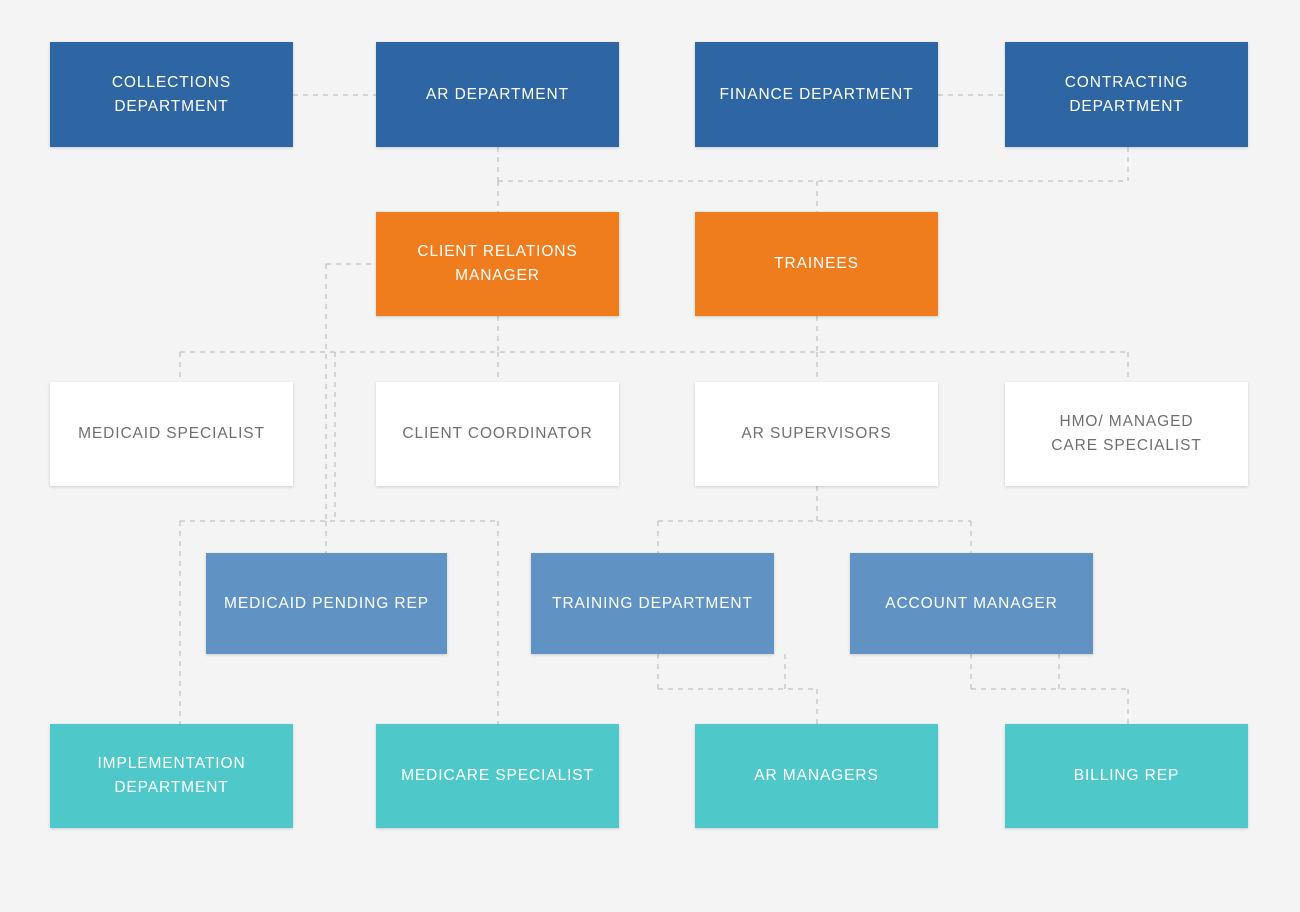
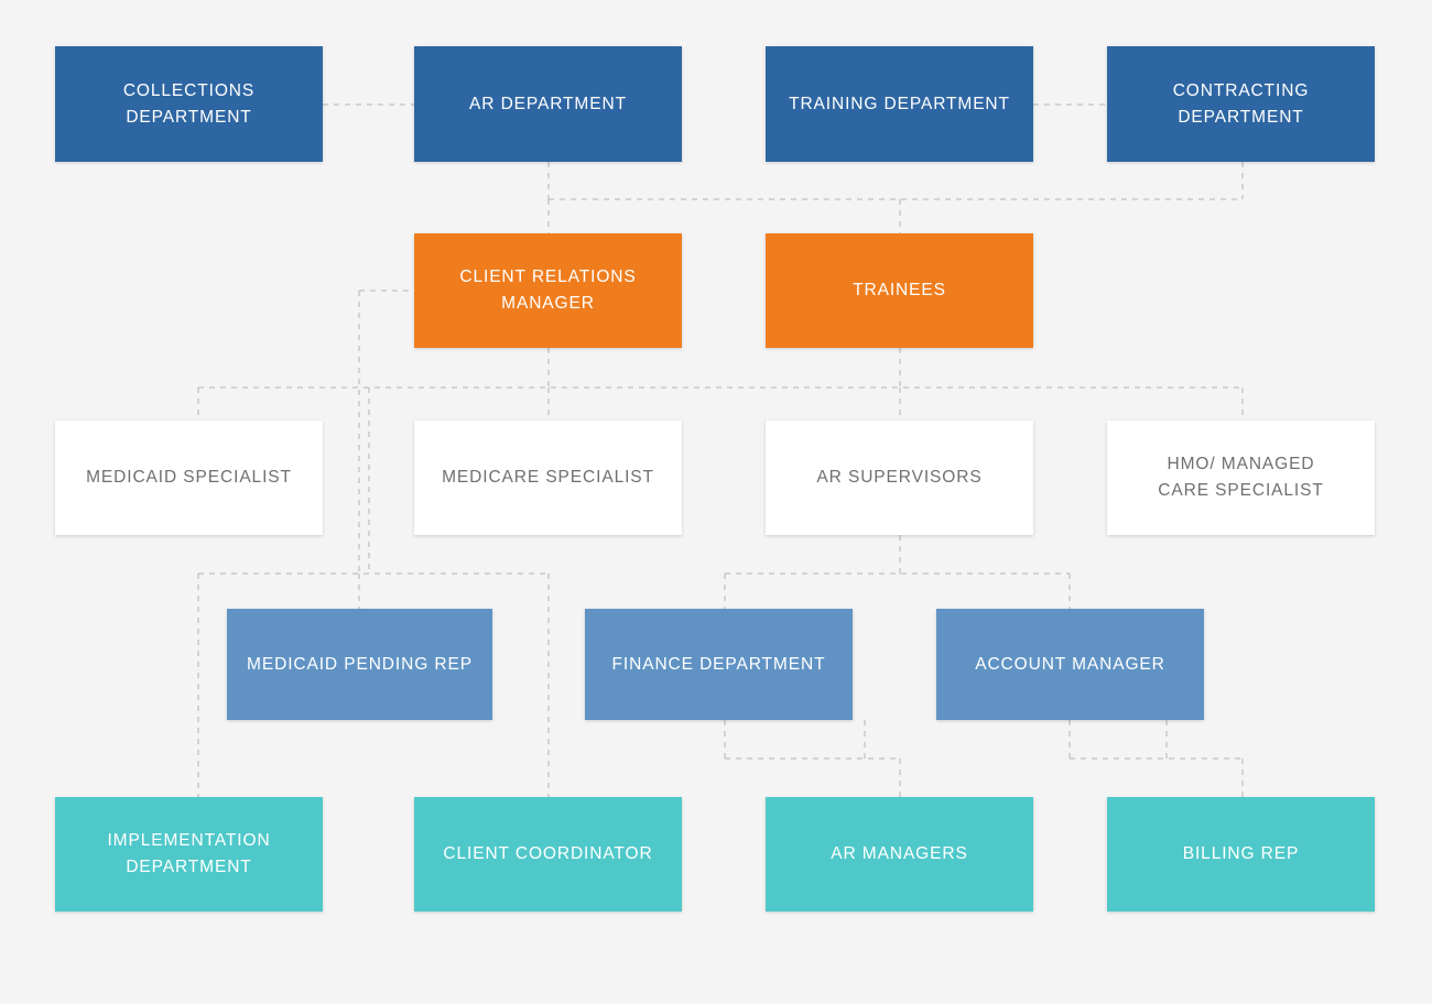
  COLLECTIONS
  DEPARTMENT
  AR DEPARTMENT
- FINANCE DEPARTMENT
+ TRAINING DEPARTMENT
  CONTRACTING
  DEPARTMENT
  CLIENT RELATIONS
  MANAGER
  TRAINEES
  MEDICAID SPECIALIST
- CLIENT COORDINATOR
+ MEDICARE SPECIALIST
  AR SUPERVISORS
  HMO/ MANAGED
  CARE SPECIALIST
  MEDICAID PENDING REP
- TRAINING DEPARTMENT
+ FINANCE DEPARTMENT
  ACCOUNT MANAGER
  IMPLEMENTATION
  DEPARTMENT
- MEDICARE SPECIALIST
+ CLIENT COORDINATOR
  AR MANAGERS
  BILLING REP
